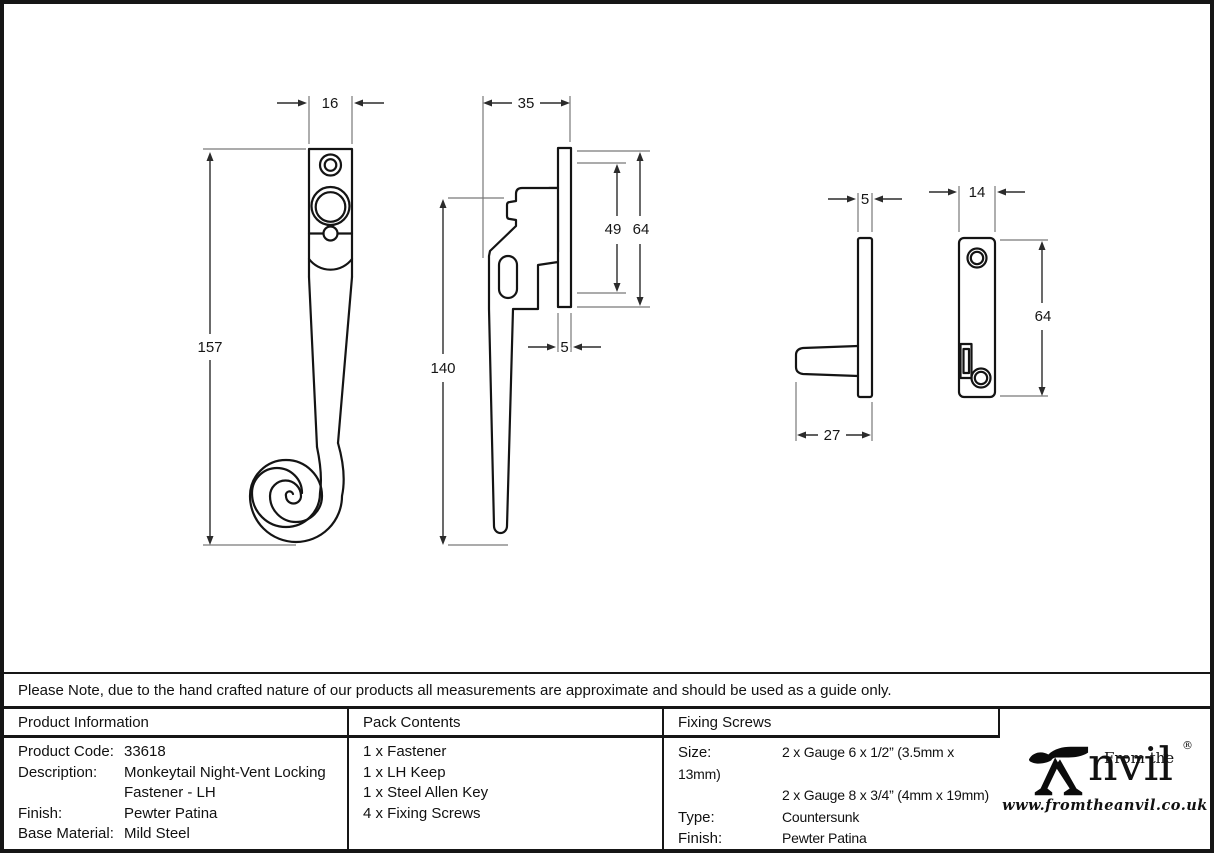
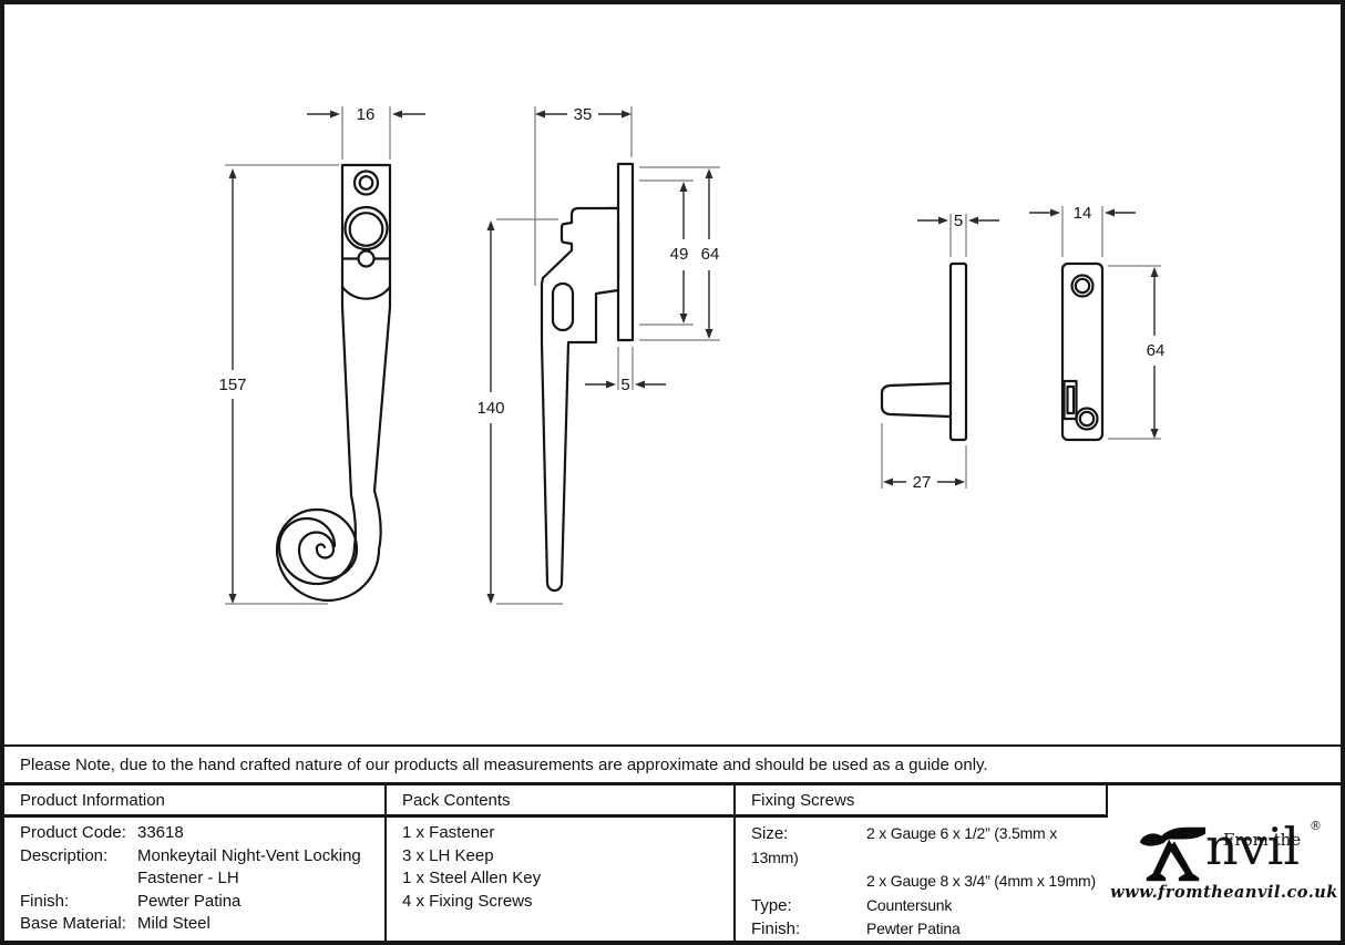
  16
  157
  35
  140
  49
  64
  5
  5
  27
  14
  64
  Please Note, due to the hand crafted nature of our products all measurements are approximate and should be used as a guide only.
  Product Information
  Pack Contents
  Fixing Screws
  nvil
  From the
  ♦
  ®
  www.fromtheanvil.co.uk
  Product Code: 33618
  Description: Monkeytail Night-Vent Locking
  Fastener - LH
  Finish: Pewter Patina
  Base Material: Mild Steel
  1 x Fastener
- 1 x LH Keep
+ 3 x LH Keep
  1 x Steel Allen Key
  4 x Fixing Screws
  Size: 2 x Gauge 6 x 1/2” (3.5mm x 13mm)
  2 x Gauge 8 x 3/4” (4mm x 19mm)
  Type: Countersunk
  Finish: Pewter Patina
